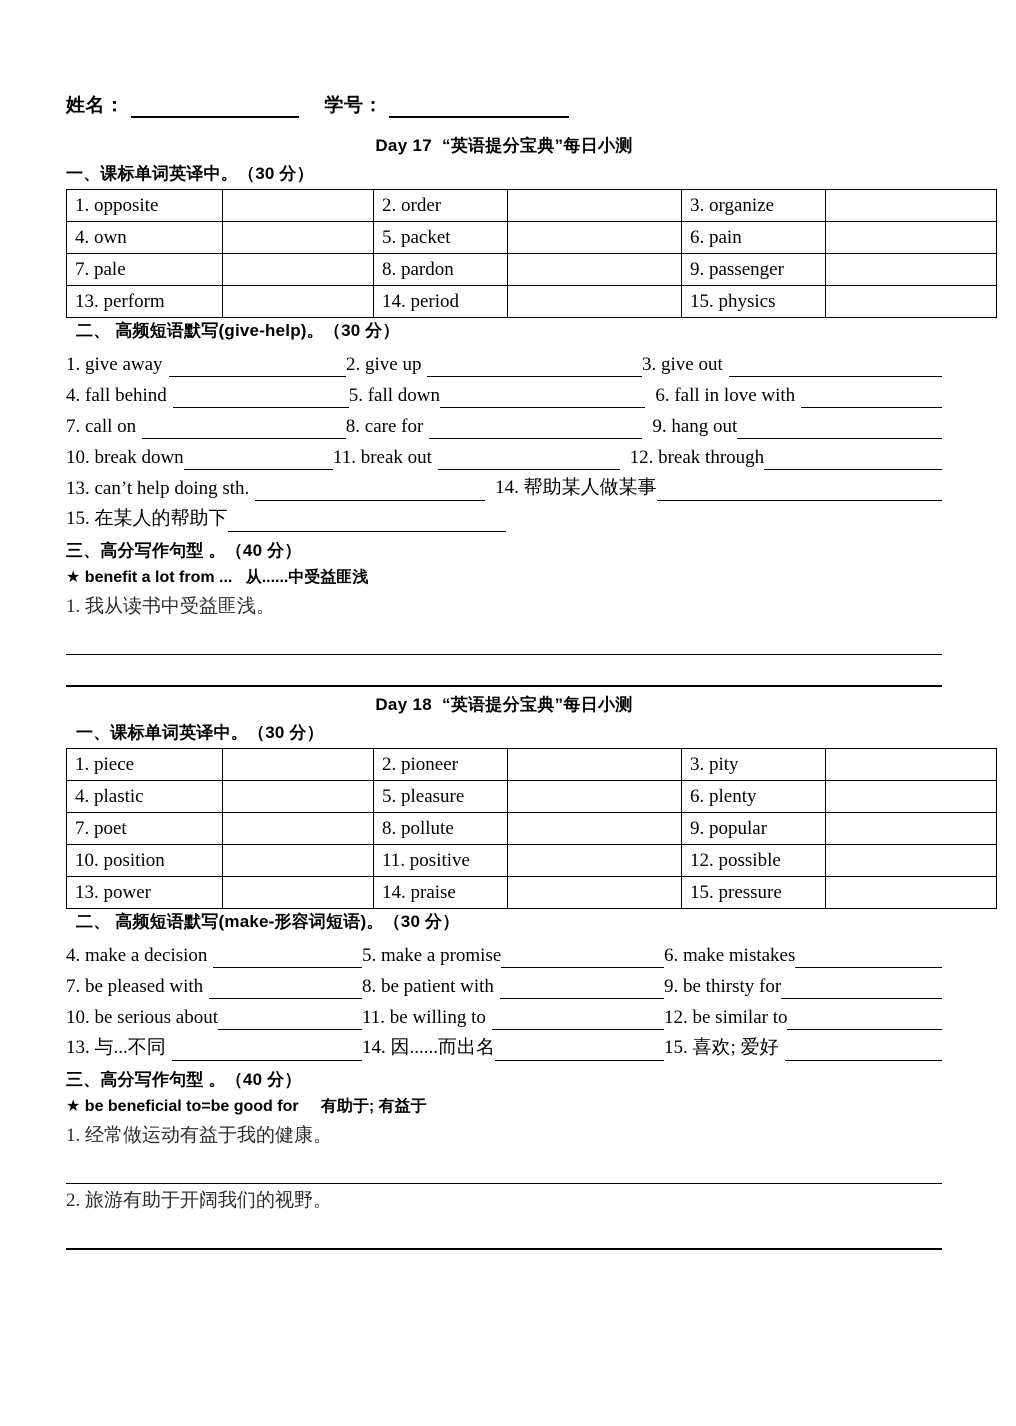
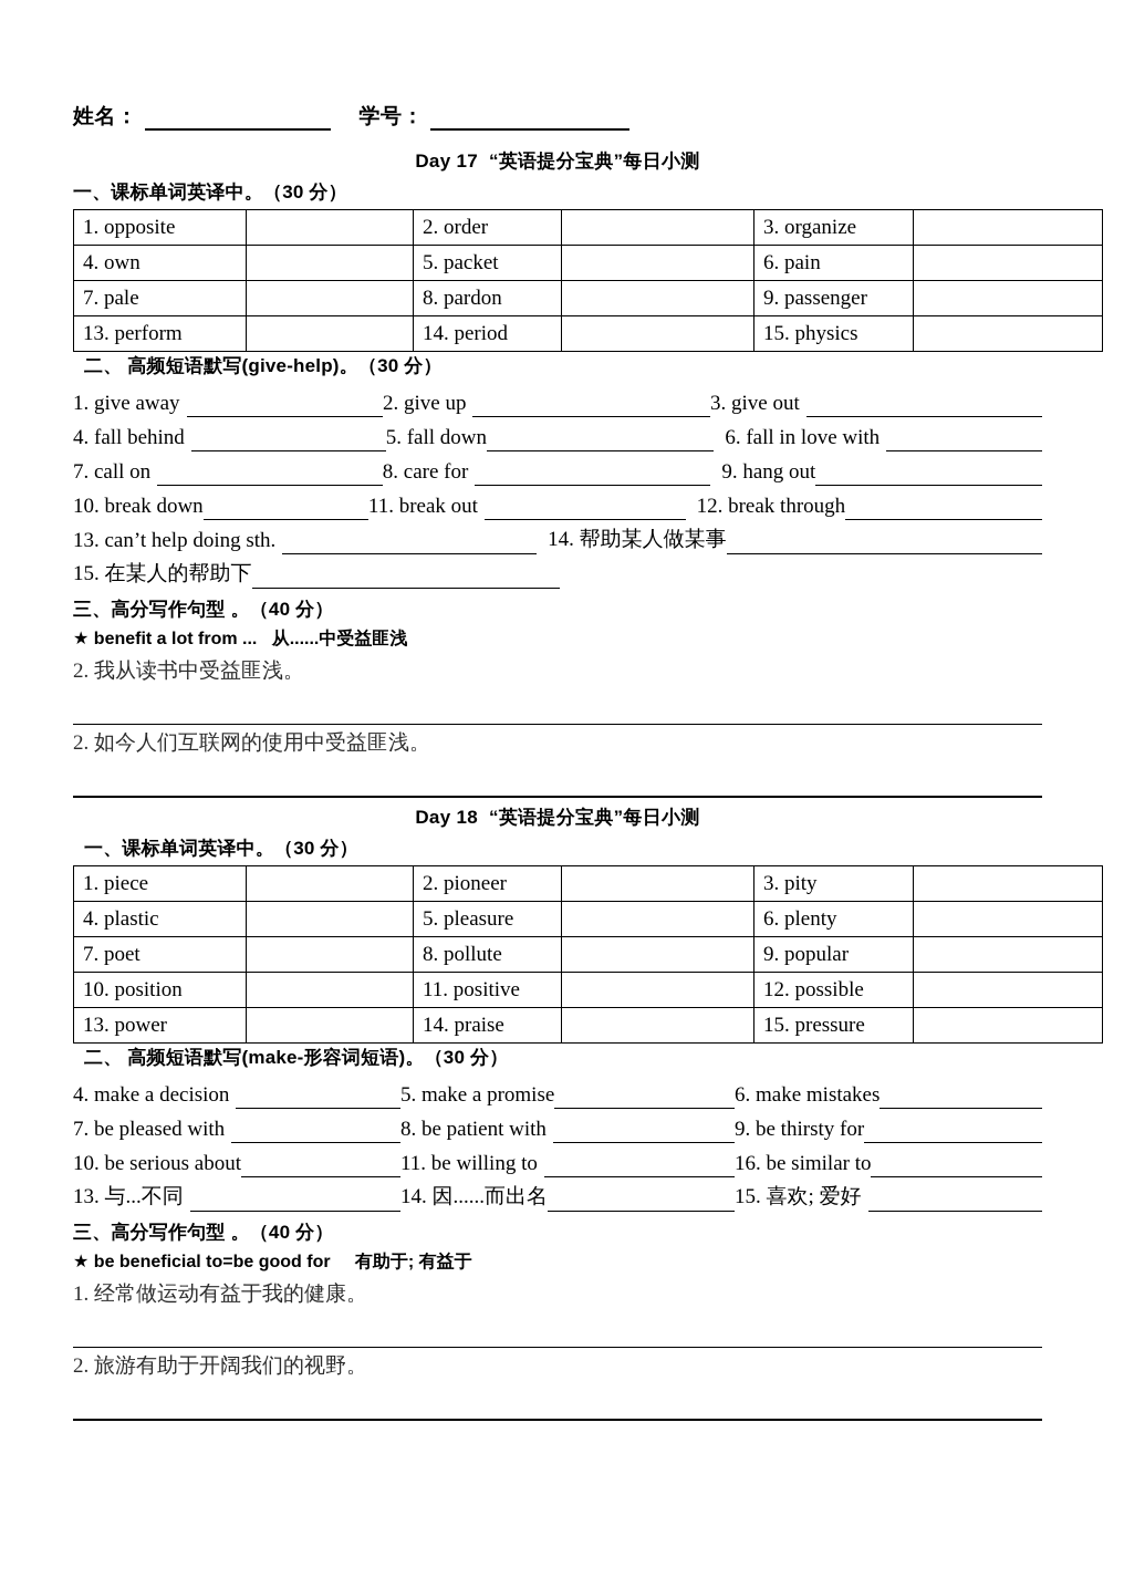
  姓名：
  学号：
  Day 17 “英语提分宝典”每日小测
  一、课标单词英译中。（30 分）
  1. opposite		2. order		3. organize
  4. own		5. packet		6. pain
  7. pale		8. pardon		9. passenger
  13. perform		14. period		15. physics
  二、 高频短语默写(give-help)。（30 分）
  1. give away
  2. give up
  3. give out
  4. fall behind
  5. fall down
  6. fall in love with
  7. call on
  8. care for
  9. hang out
  10. break down
  11. break out
  12. break through
  13. can’t help doing sth.
  14. 帮助某人做某事
  15. 在某人的帮助下
  三、高分写作句型 。（40 分）
  ★ benefit a lot from ... 从......中受益匪浅
- 1. 我从读书中受益匪浅。
+ 2. 我从读书中受益匪浅。
+ 2. 如今人们互联网的使用中受益匪浅。
  Day 18 “英语提分宝典”每日小测
  一、课标单词英译中。（30 分）
  1. piece		2. pioneer		3. pity
  4. plastic		5. pleasure		6. plenty
  7. poet		8. pollute		9. popular
  10. position		11. positive		12. possible
  13. power		14. praise		15. pressure
  二、 高频短语默写(make-形容词短语)。（30 分）
  4. make a decision
  5. make a promise
  6. make mistakes
  7. be pleased with
  8. be patient with
  9. be thirsty for
  10. be serious about
  11. be willing to
- 12. be similar to
+ 16. be similar to
  13. 与...不同
  14. 因......而出名
  15. 喜欢; 爱好
  三、高分写作句型 。（40 分）
  ★ be beneficial to=be good for 有助于; 有益于
  1. 经常做运动有益于我的健康。
  2. 旅游有助于开阔我们的视野。
